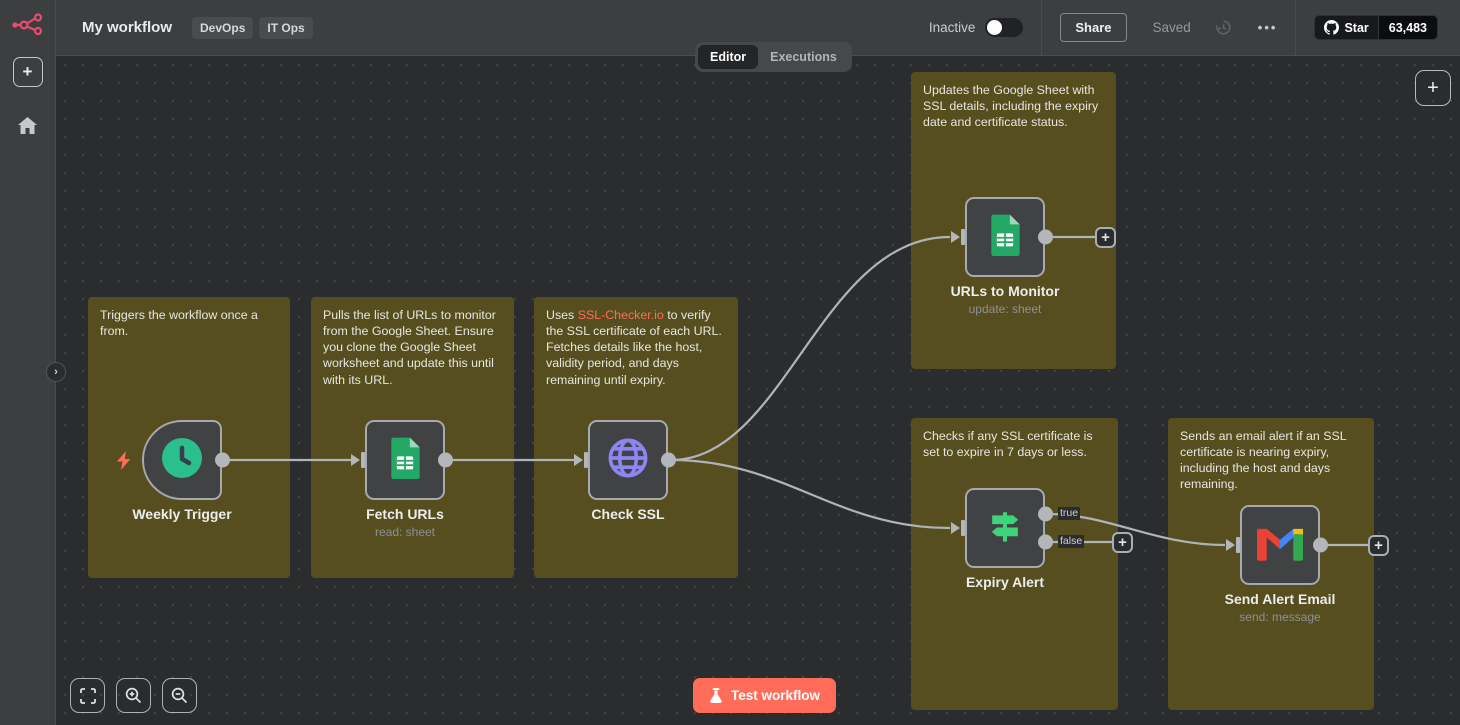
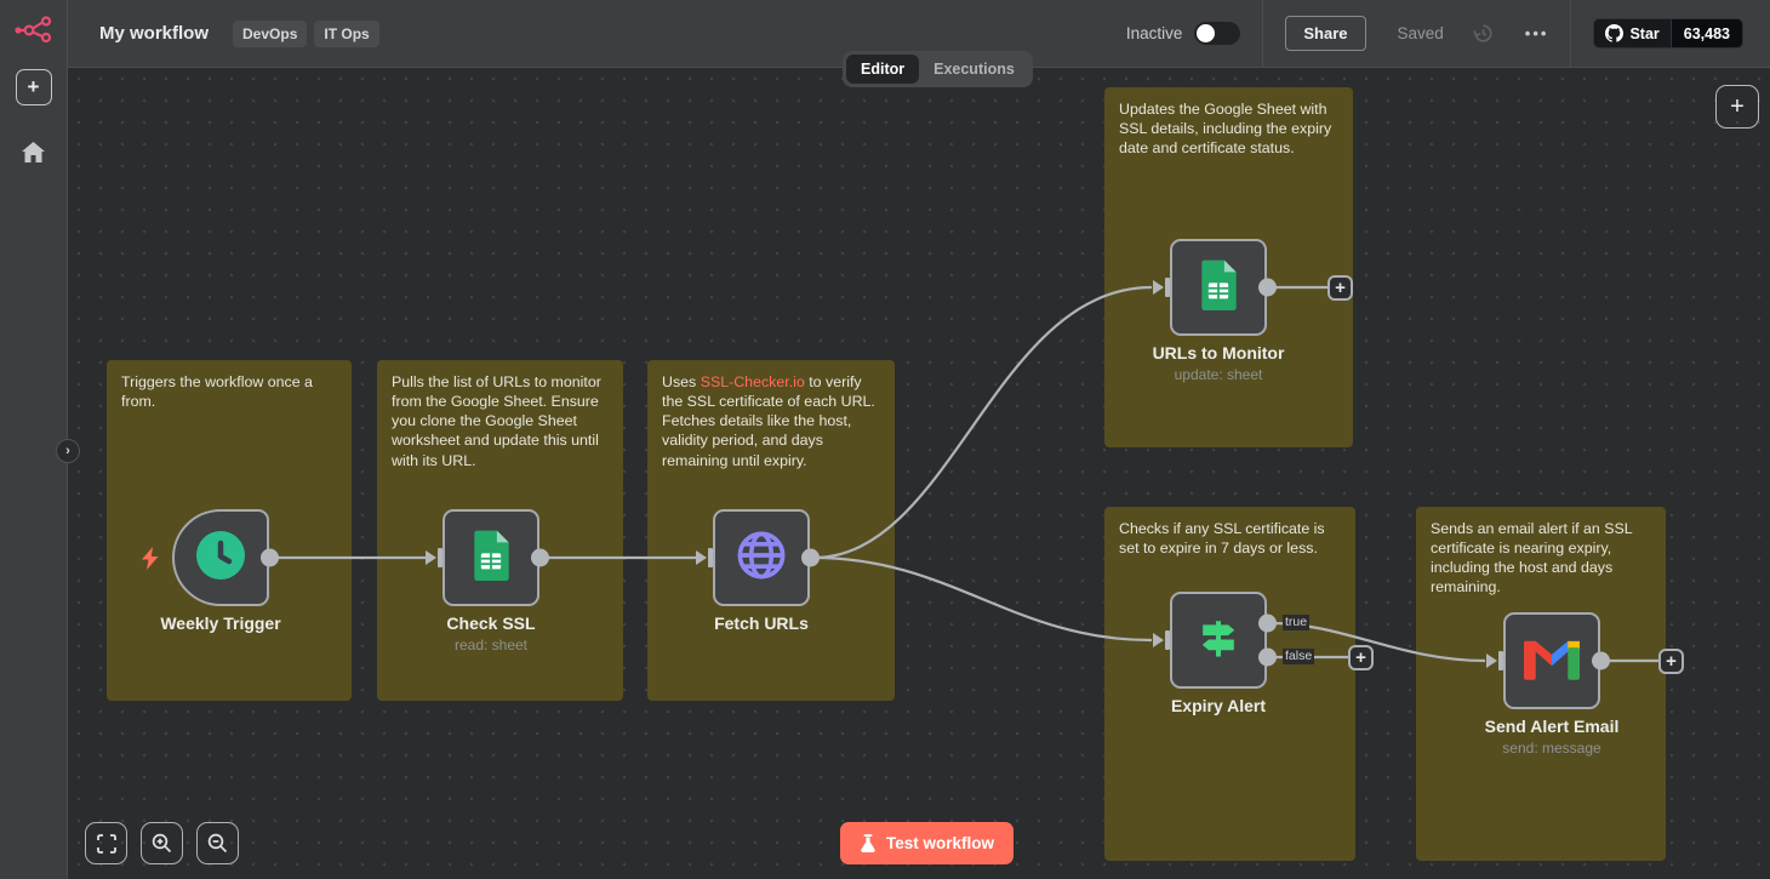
  Triggers the workflow once a from.
  Pulls the list of URLs to monitor from the Google Sheet. Ensure you clone the Google Sheet worksheet and update this until with its URL.
  Uses SSL-Checker.io to verify the SSL certificate of each URL. Fetches details like the host, validity period, and days remaining until expiry.
  Updates the Google Sheet with SSL details, including the expiry date and certificate status.
  Checks if any SSL certificate is set to expire in 7 days or less.
  Sends an email alert if an SSL certificate is nearing expiry, including the host and days remaining.
  Weekly Trigger
- Fetch URLs
+ Check SSL
  read: sheet
- Check SSL
+ Fetch URLs
  URLs to Monitor
  update: sheet
  Expiry Alert
  true
  false
  Send Alert Email
  send: message
  +
  +
  +
  +
  My workflow
  DevOps
  IT Ops
  Inactive
  Share
  Saved
  •••
  Star
  63,483
  Editor
  Executions
  +
  ›
  Test workflow
